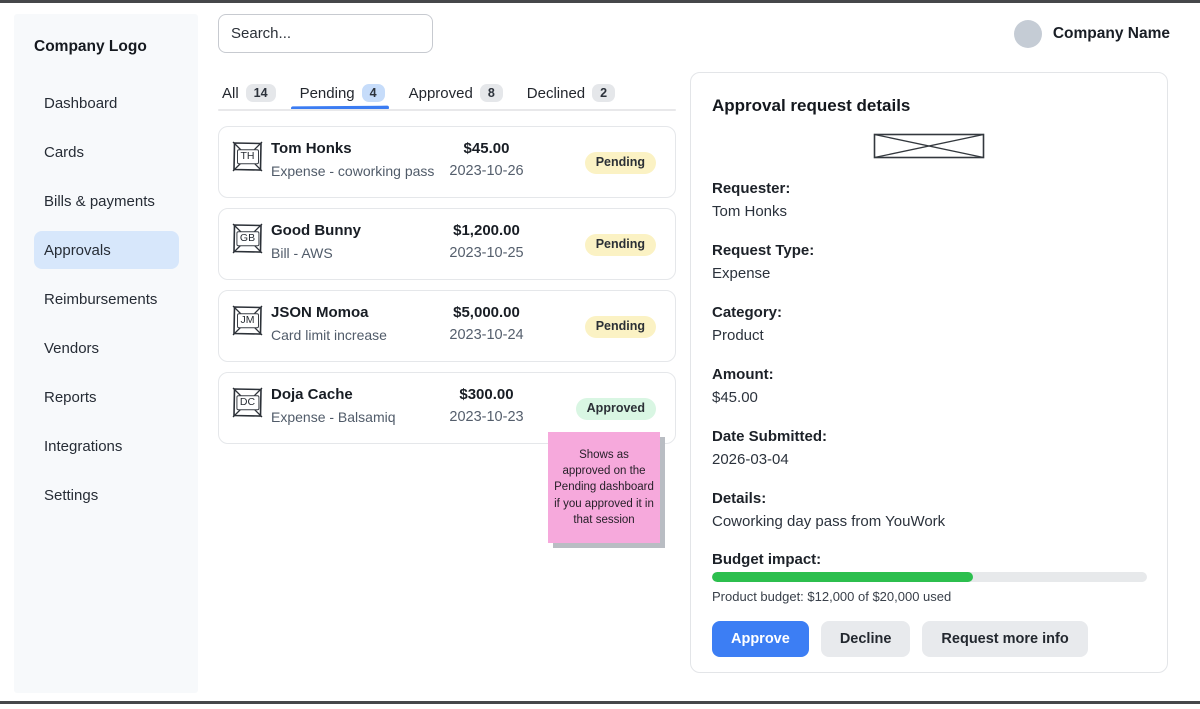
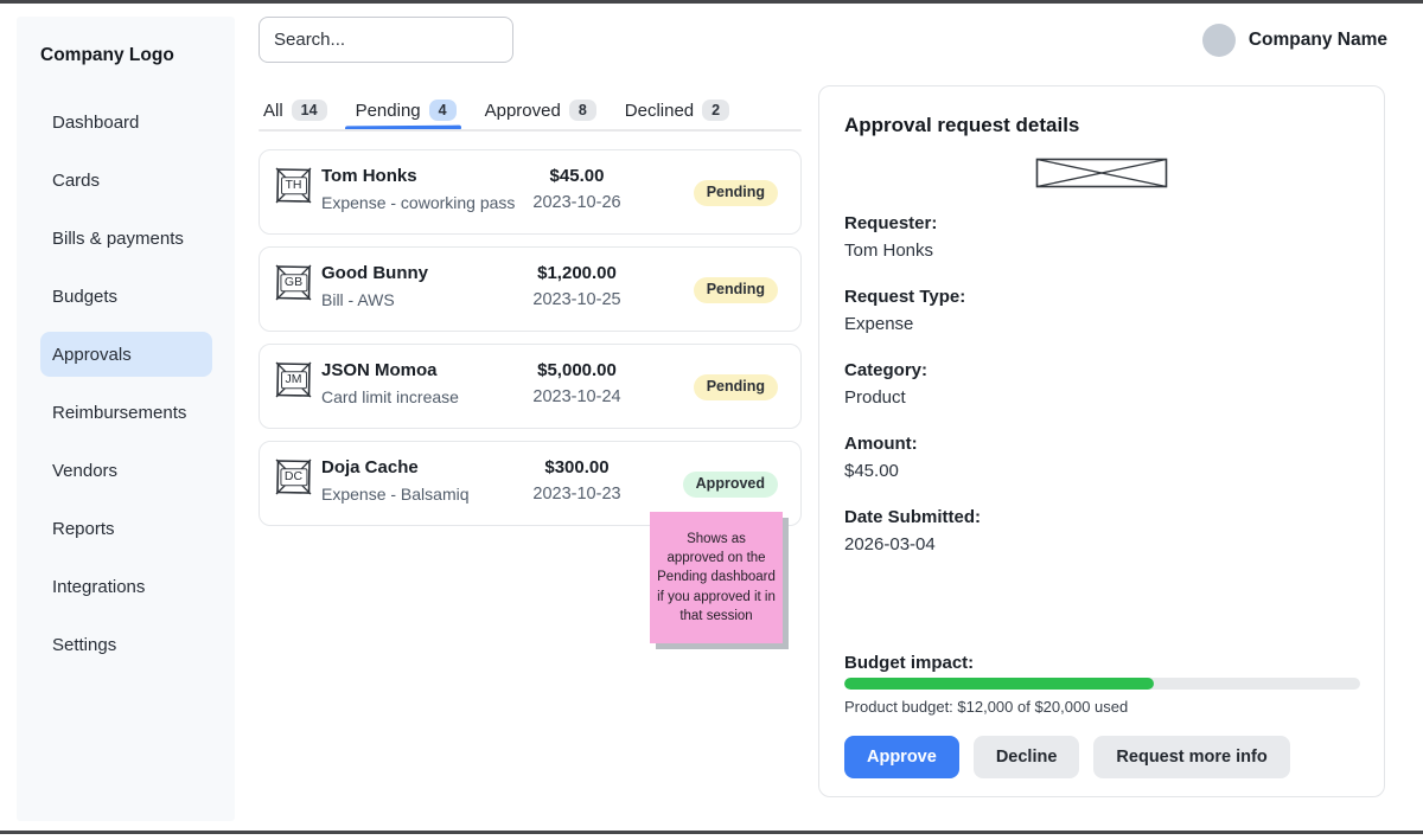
  Company Logo
  Dashboard
  Cards
  Bills & payments
+ Budgets
  Approvals
  Reimbursements
  Vendors
  Reports
  Integrations
  Settings
  Search...
  Company Name
  All
  14
  Pending
  4
  Approved
  8
  Declined
  2
  TH
  Tom Honks
  Expense - coworking pass
  $45.00
  2023-10-26
  Pending
  GB
  Good Bunny
  Bill - AWS
  $1,200.00
  2023-10-25
  Pending
  JM
  JSON Momoa
  Card limit increase
  $5,000.00
  2023-10-24
  Pending
  DC
  Doja Cache
  Expense - Balsamiq
  $300.00
  2023-10-23
  Approved
  Shows as approved on the Pending dashboard if you approved it in that session
  Approval request details
  Requester:
  Tom Honks
  Request Type:
  Expense
  Category:
  Product
  Amount:
  $45.00
  Date Submitted:
  2026-03-04
- Details:
- Coworking day pass from YouWork
  Budget impact:
  Product budget: $12,000 of $20,000 used
  Approve
  Decline
  Request more info
